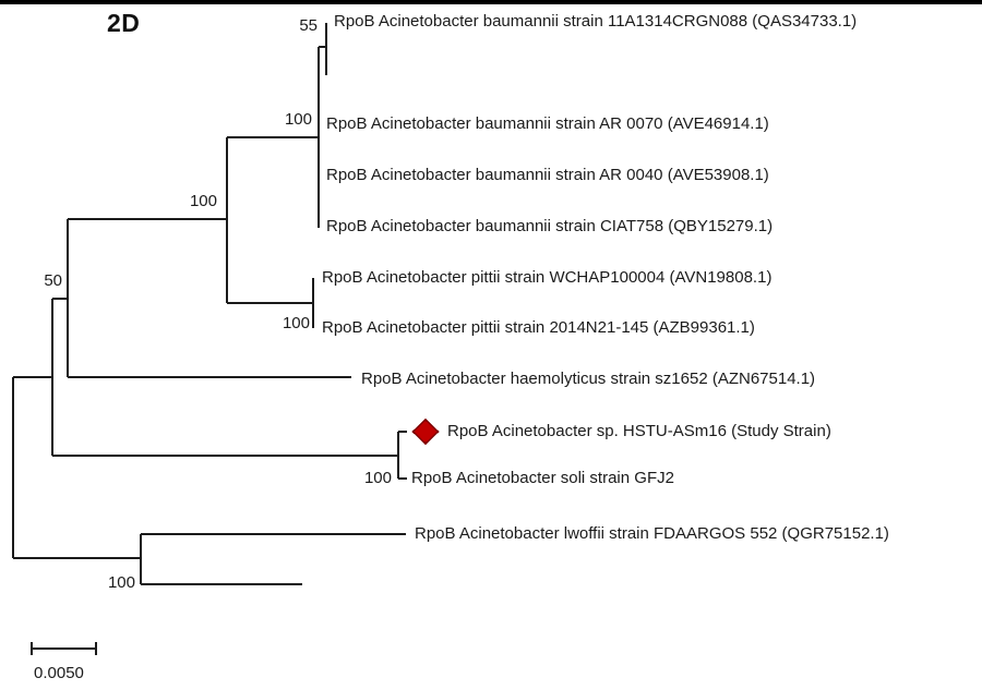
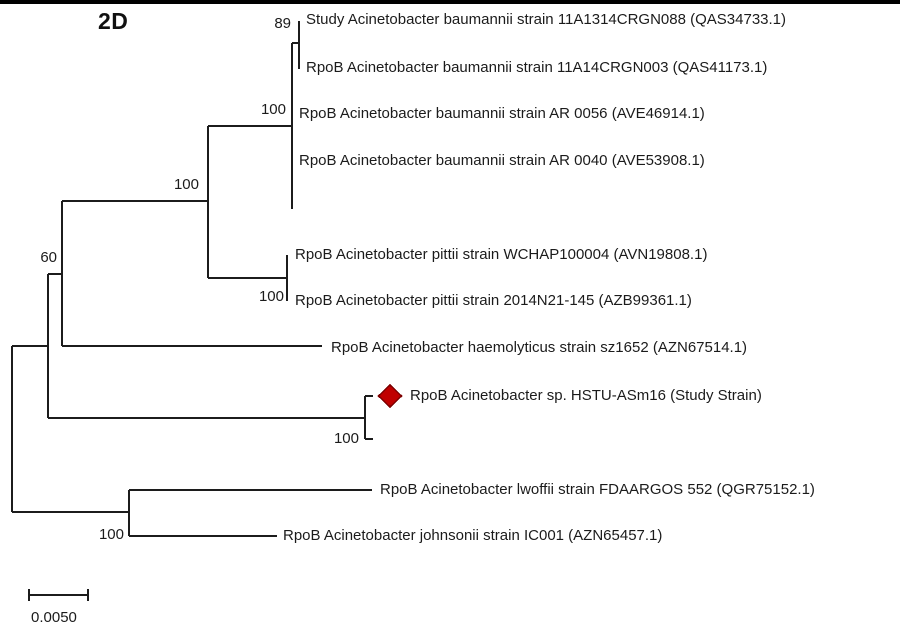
  2D
- RpoB Acinetobacter baumannii strain 11A1314CRGN088 (QAS34733.1)
+ Study Acinetobacter baumannii strain 11A1314CRGN088 (QAS34733.1)
+ RpoB Acinetobacter baumannii strain 11A14CRGN003 (QAS41173.1)
- RpoB Acinetobacter baumannii strain AR 0070 (AVE46914.1)
+ RpoB Acinetobacter baumannii strain AR 0056 (AVE46914.1)
  RpoB Acinetobacter baumannii strain AR 0040 (AVE53908.1)
- RpoB Acinetobacter baumannii strain CIAT758 (QBY15279.1)
  RpoB Acinetobacter pittii strain WCHAP100004 (AVN19808.1)
  RpoB Acinetobacter pittii strain 2014N21-145 (AZB99361.1)
  RpoB Acinetobacter haemolyticus strain sz1652 (AZN67514.1)
  RpoB Acinetobacter sp. HSTU-ASm16 (Study Strain)
- RpoB Acinetobacter soli strain GFJ2
  RpoB Acinetobacter lwoffii strain FDAARGOS 552 (QGR75152.1)
+ RpoB Acinetobacter johnsonii strain IC001 (AZN65457.1)
- 55
+ 89
  100
  100
- 50
+ 60
  100
  100
  100
  0.0050
